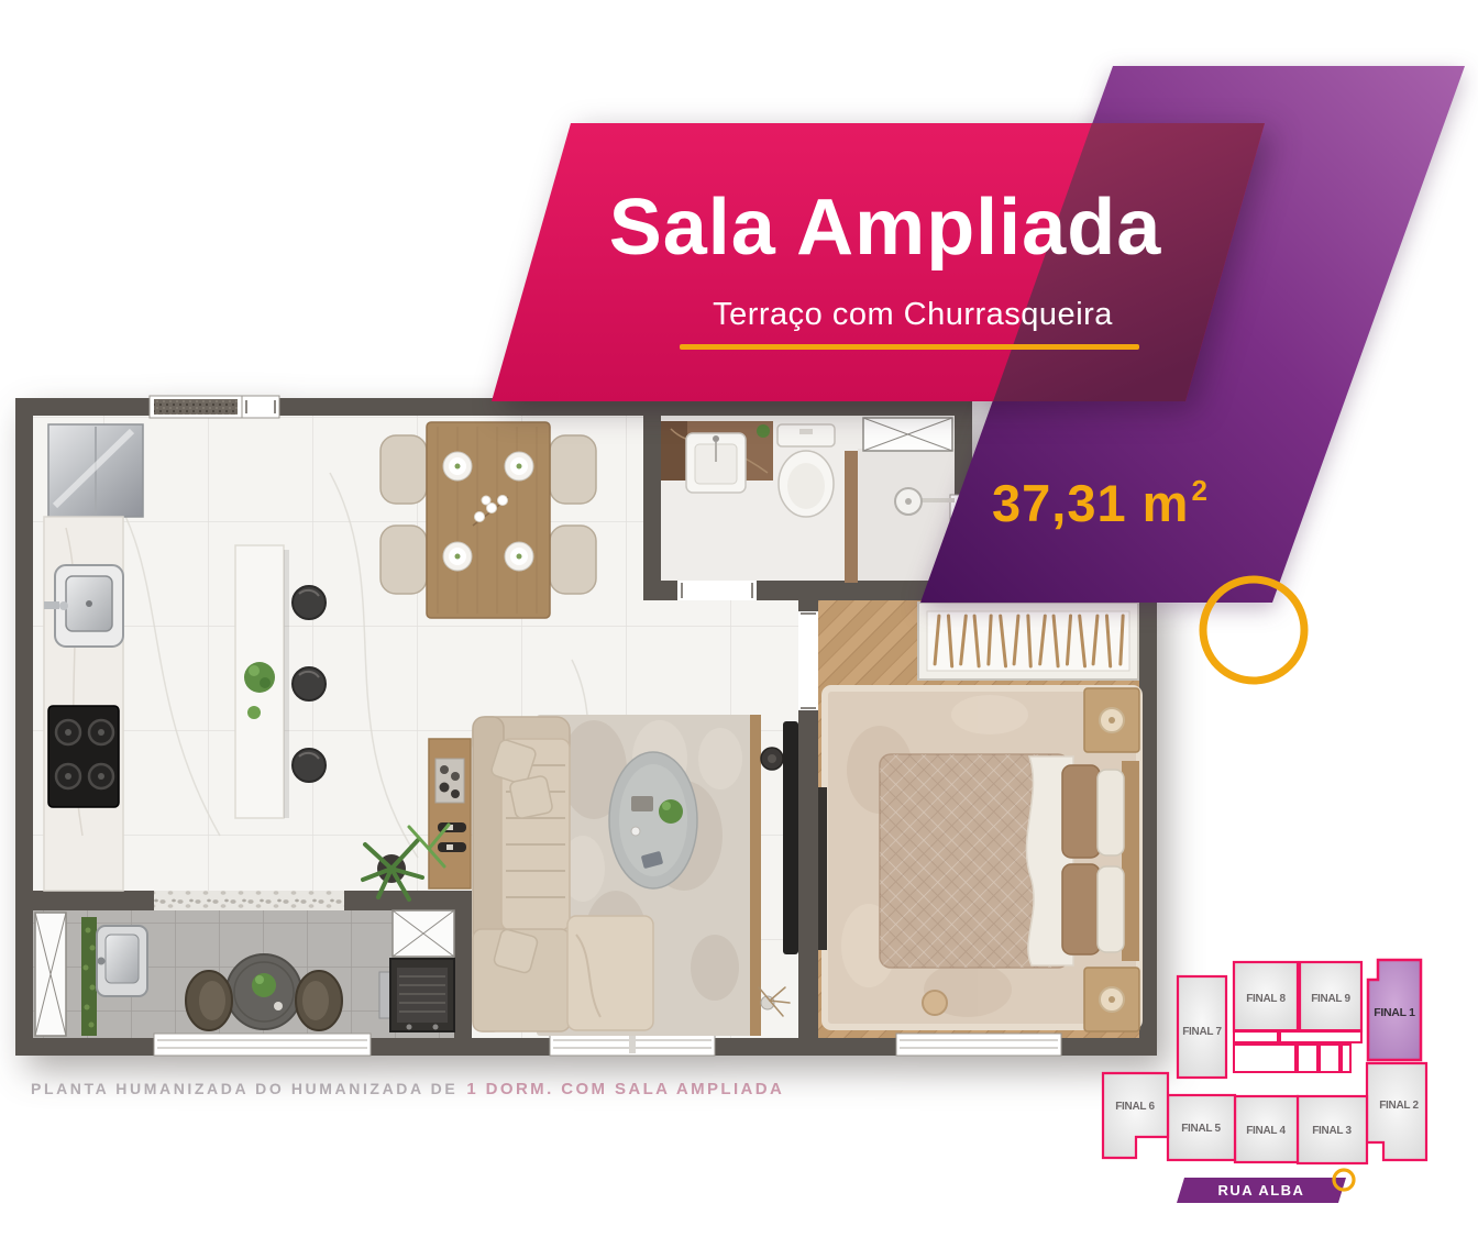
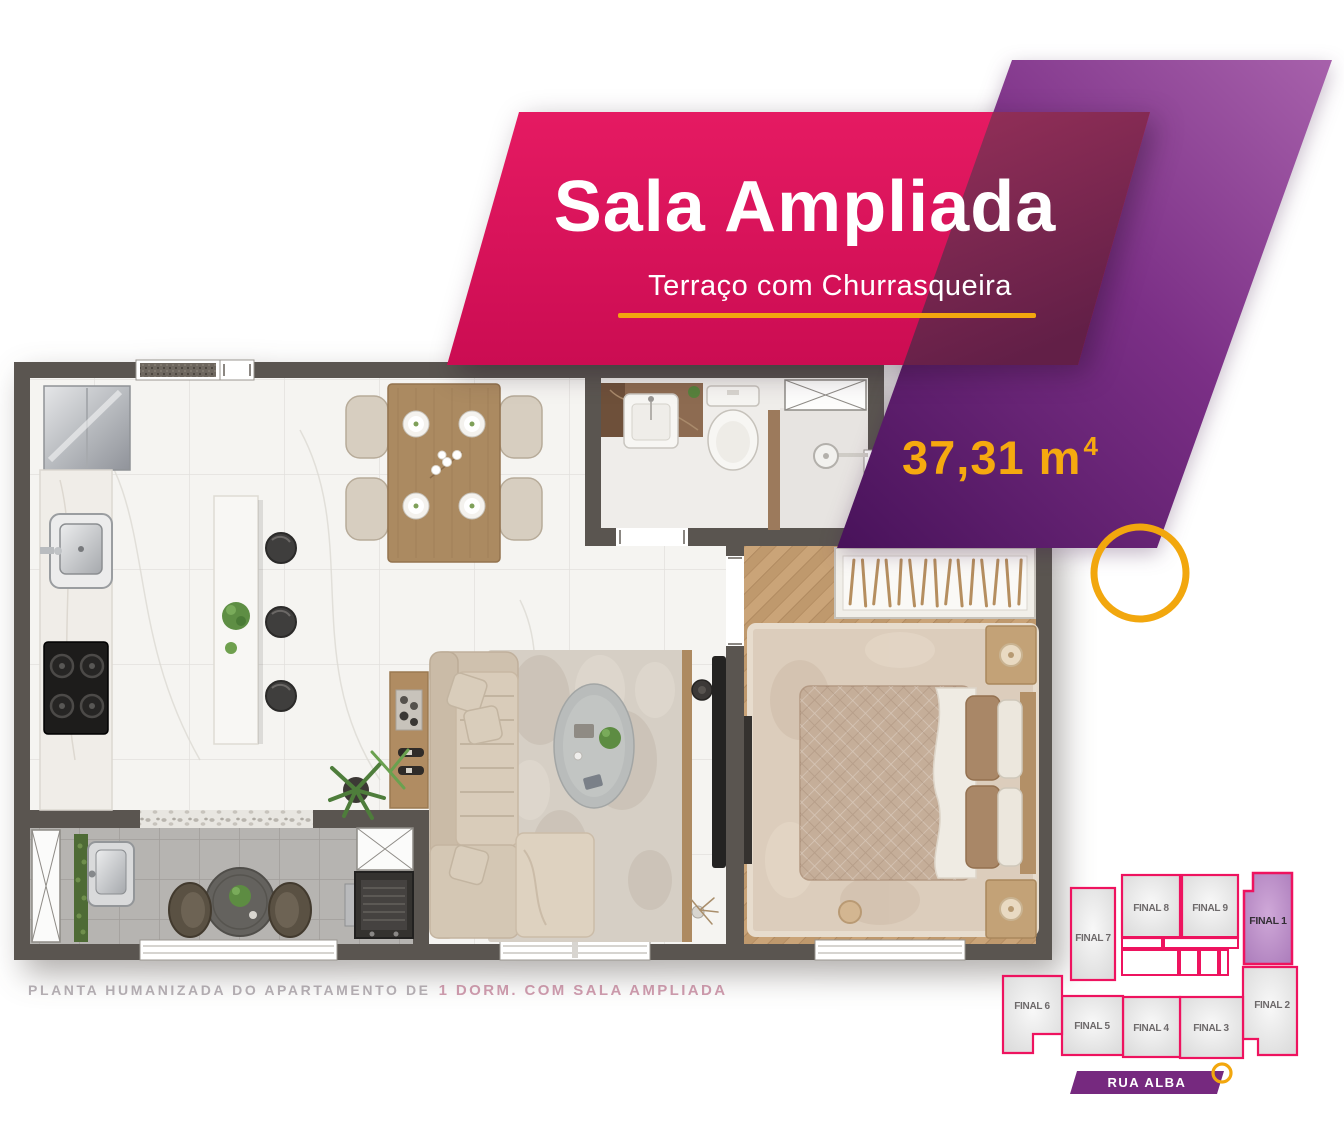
  FINAL 7
  FINAL 8
  FINAL 9
  FINAL 1
  FINAL 2
  FINAL 3
  FINAL 4
  FINAL 5
  FINAL 6
  RUA ALBA
  Sala Ampliada
  Terraço com Churrasqueira
- 37,31 m2
+ 37,31 m4
- PLANTA HUMANIZADA DO HUMANIZADA DE 1 DORM. COM SALA AMPLIADA
+ PLANTA HUMANIZADA DO APARTAMENTO DE 1 DORM. COM SALA AMPLIADA
